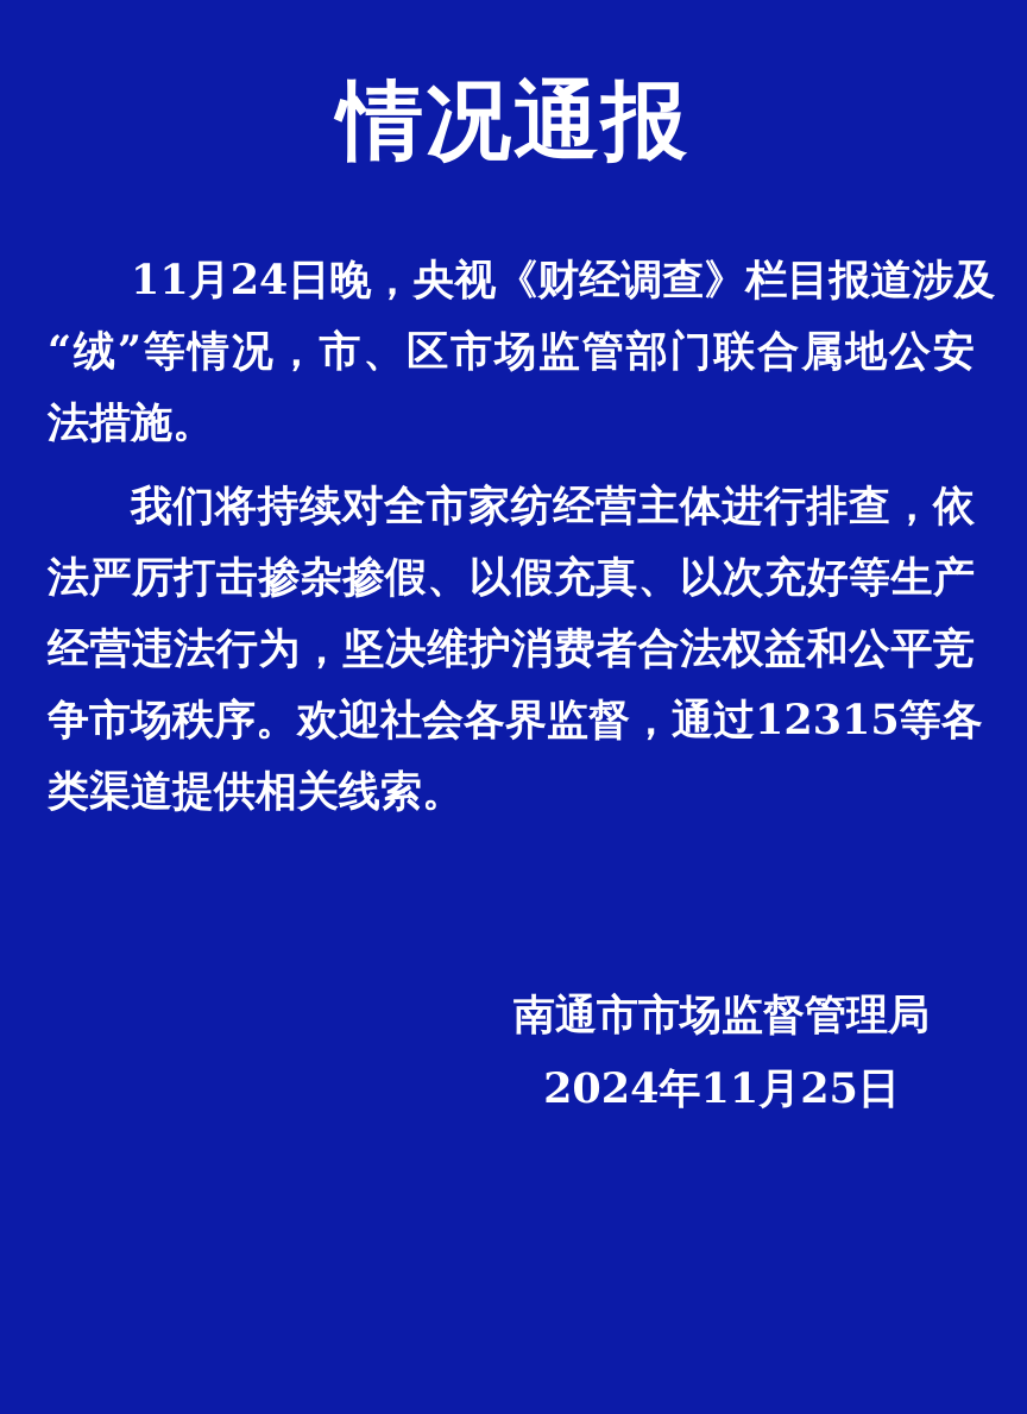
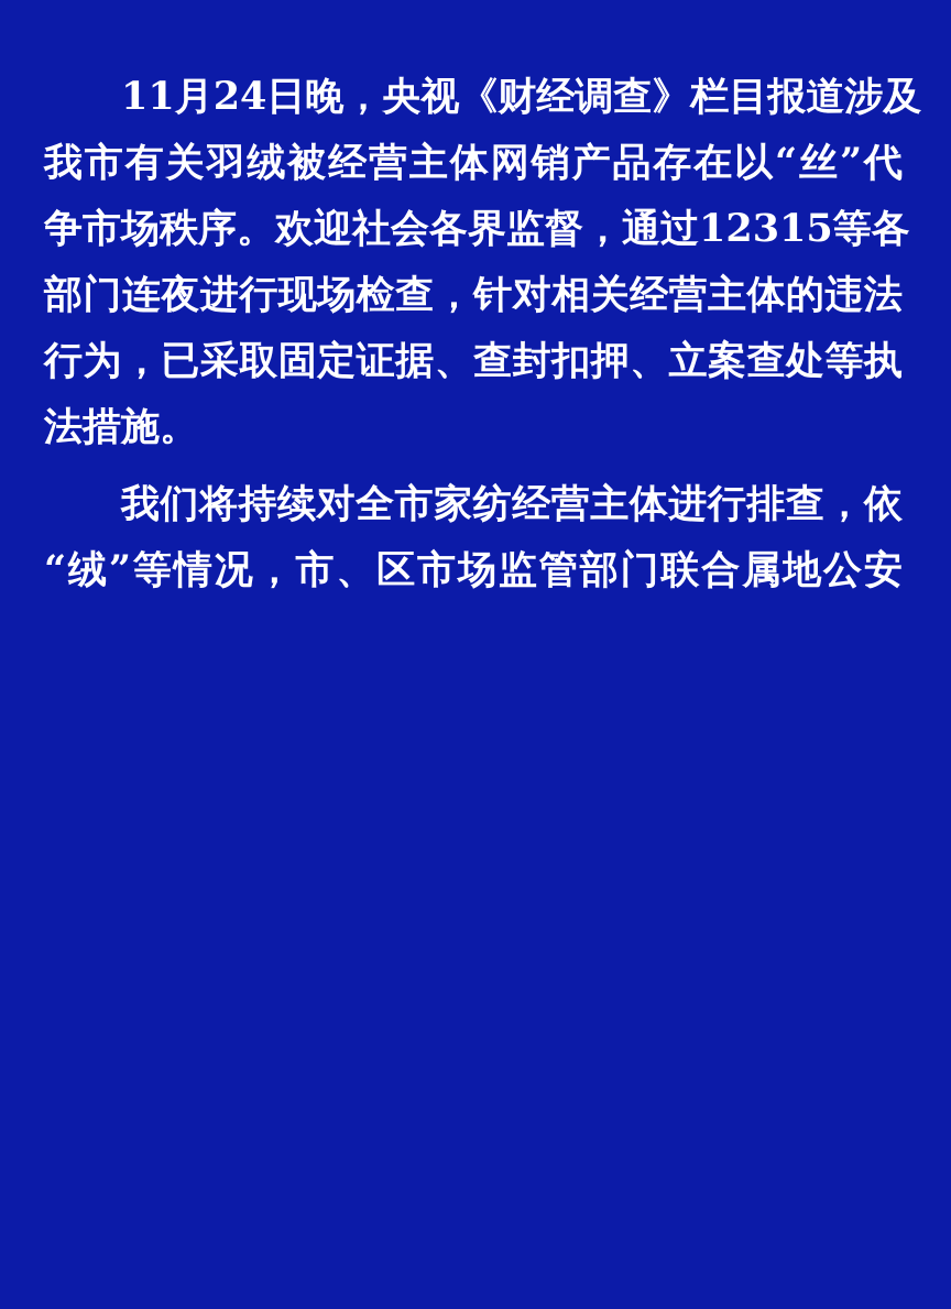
- 情况通报
  11月24日晚，央视《财经调查》栏目报道涉及
+ 我市有关羽绒被经营主体网销产品存在以“丝”代
- “绒”等情况，市、区市场监管部门联合属地公安
+ 争市场秩序。欢迎社会各界监督，通过12315等各
+ 部门连夜进行现场检查，针对相关经营主体的违法
+ 行为，已采取固定证据、查封扣押、立案查处等执
  法措施。
  我们将持续对全市家纺经营主体进行排查，依
- 法严厉打击掺杂掺假、以假充真、以次充好等生产
- 经营违法行为，坚决维护消费者合法权益和公平竞
- 争市场秩序。欢迎社会各界监督，通过12315等各
+ “绒”等情况，市、区市场监管部门联合属地公安
- 类渠道提供相关线索。
- 南通市市场监督管理局
- 2024年11月25日
